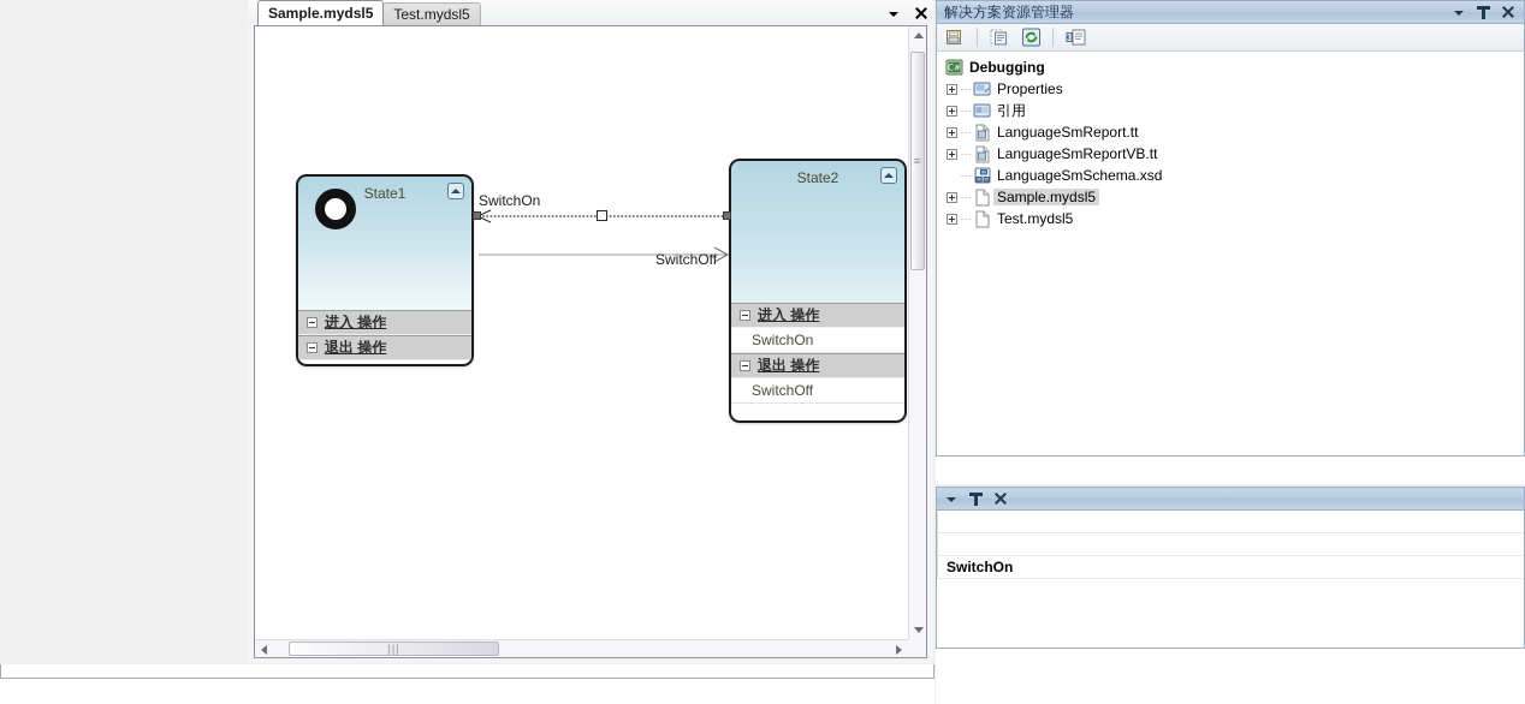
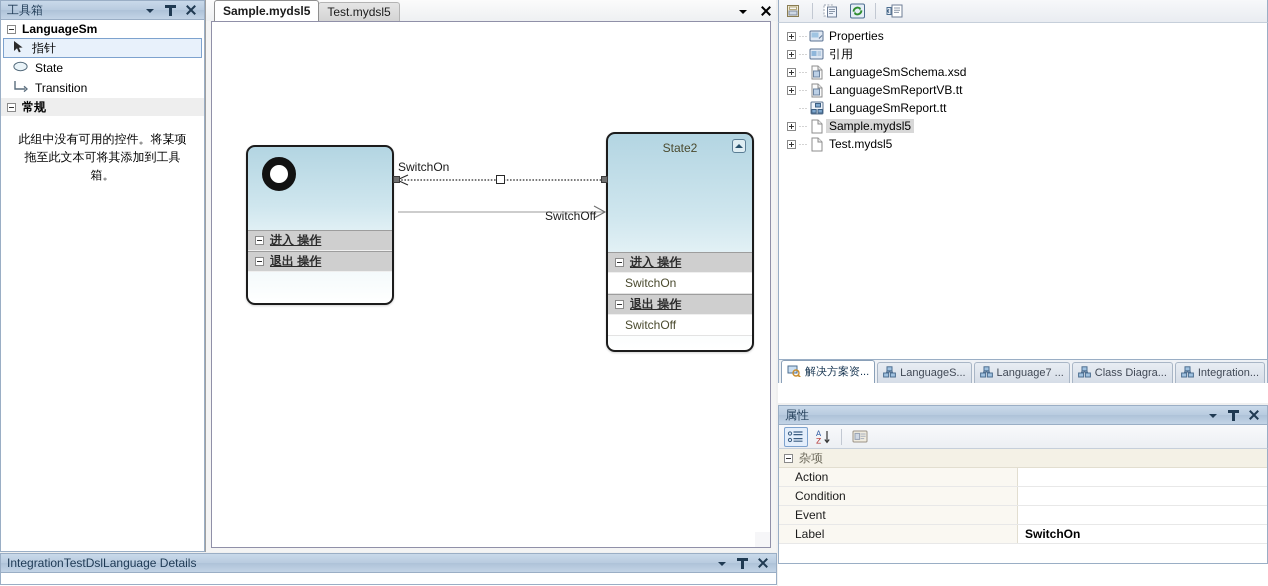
+ 工具箱
+ LanguageSm
+ 指针
+ State
+ Transition
+ 常规
+ 此组中没有可用的控件。将某项拖至此文本可将其添加到工具箱。
  Sample.mydsl5
  Test.mydsl5
- State1
  进入 操作
  退出 操作
  State2
  进入 操作
  SwitchOn
  退出 操作
  SwitchOff
  SwitchOn
  SwitchOff
- ≡
- |||
- 解决方案资源管理器
- C#
- Debugging
  ···
  Properties
  ···
  引用
  ···
- LanguageSmReport.tt
+ LanguageSmSchema.xsd
  ···
  LanguageSmReportVB.tt
  ···
- LanguageSmSchema.xsd
+ LanguageSmReport.tt
  ···
  Sample.mydsl5
  ···
  Test.mydsl5
+ 解决方案资...
+ LanguageS...
+ Language7 ...
+ Class Diagra...
+ Integration...
+ 属性
+ A
+ Z
+ 杂项
+ Action
+ Condition
+ Event
+ Label
  SwitchOn
+ IntegrationTestDslLanguage Details
